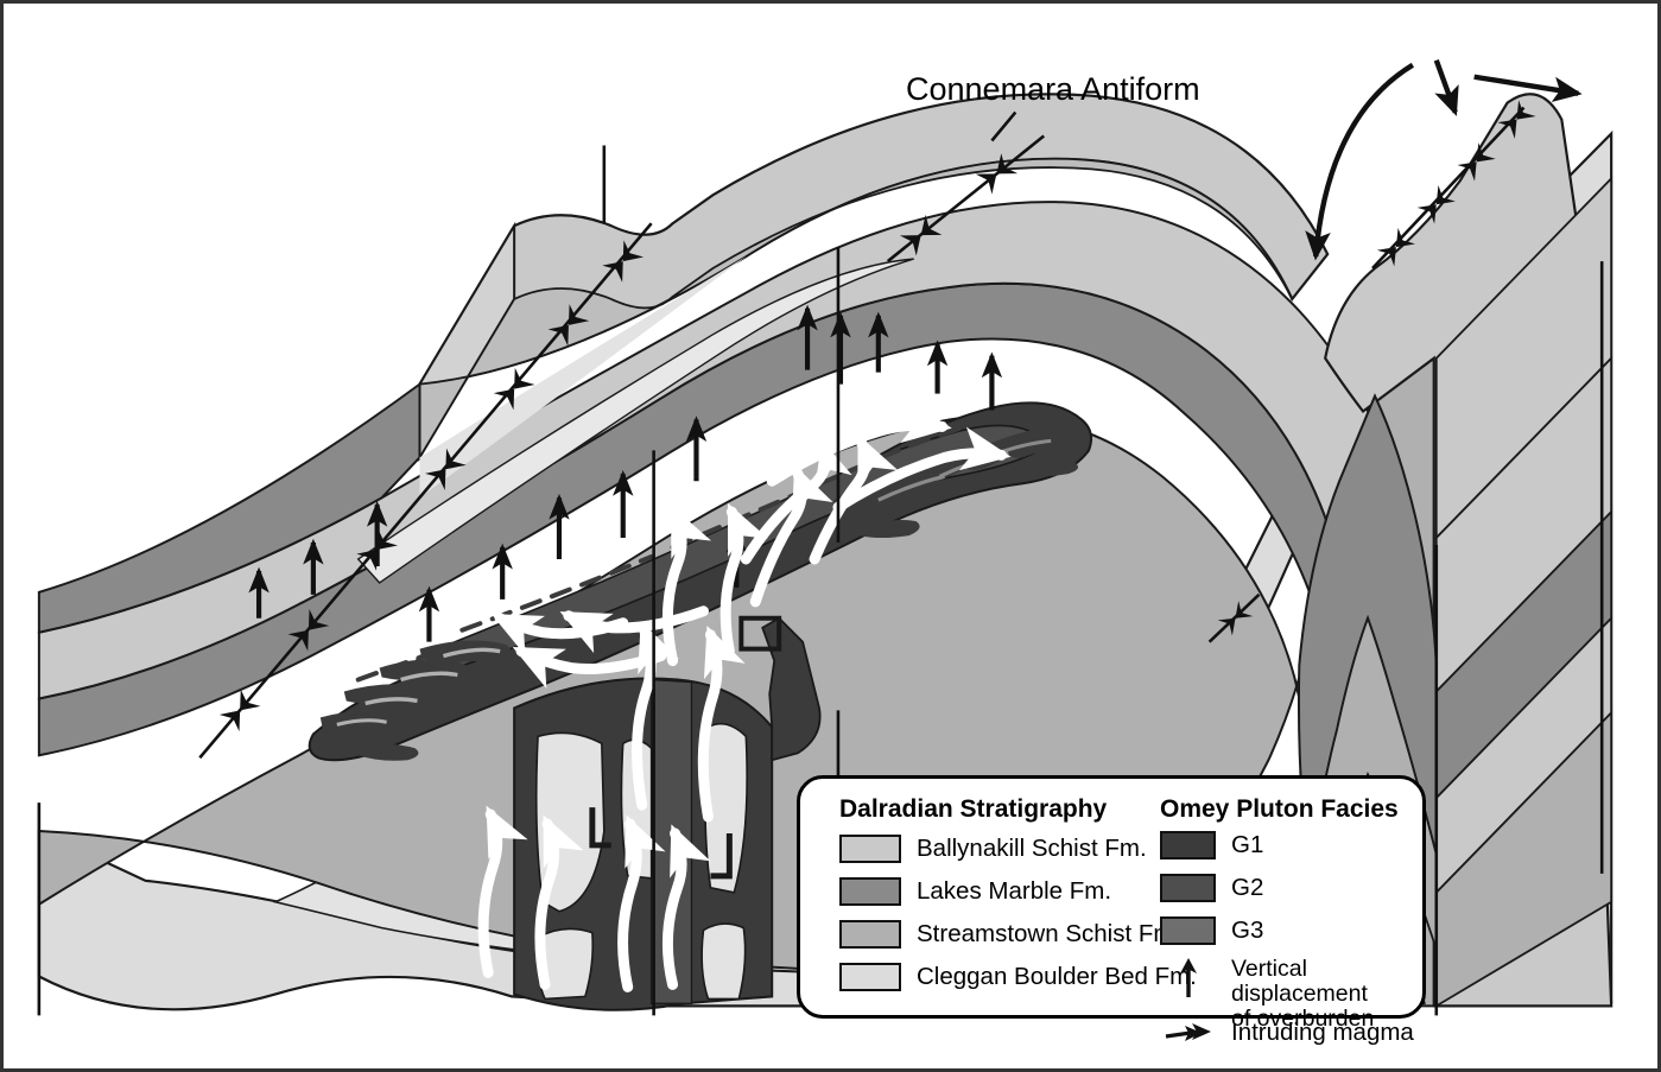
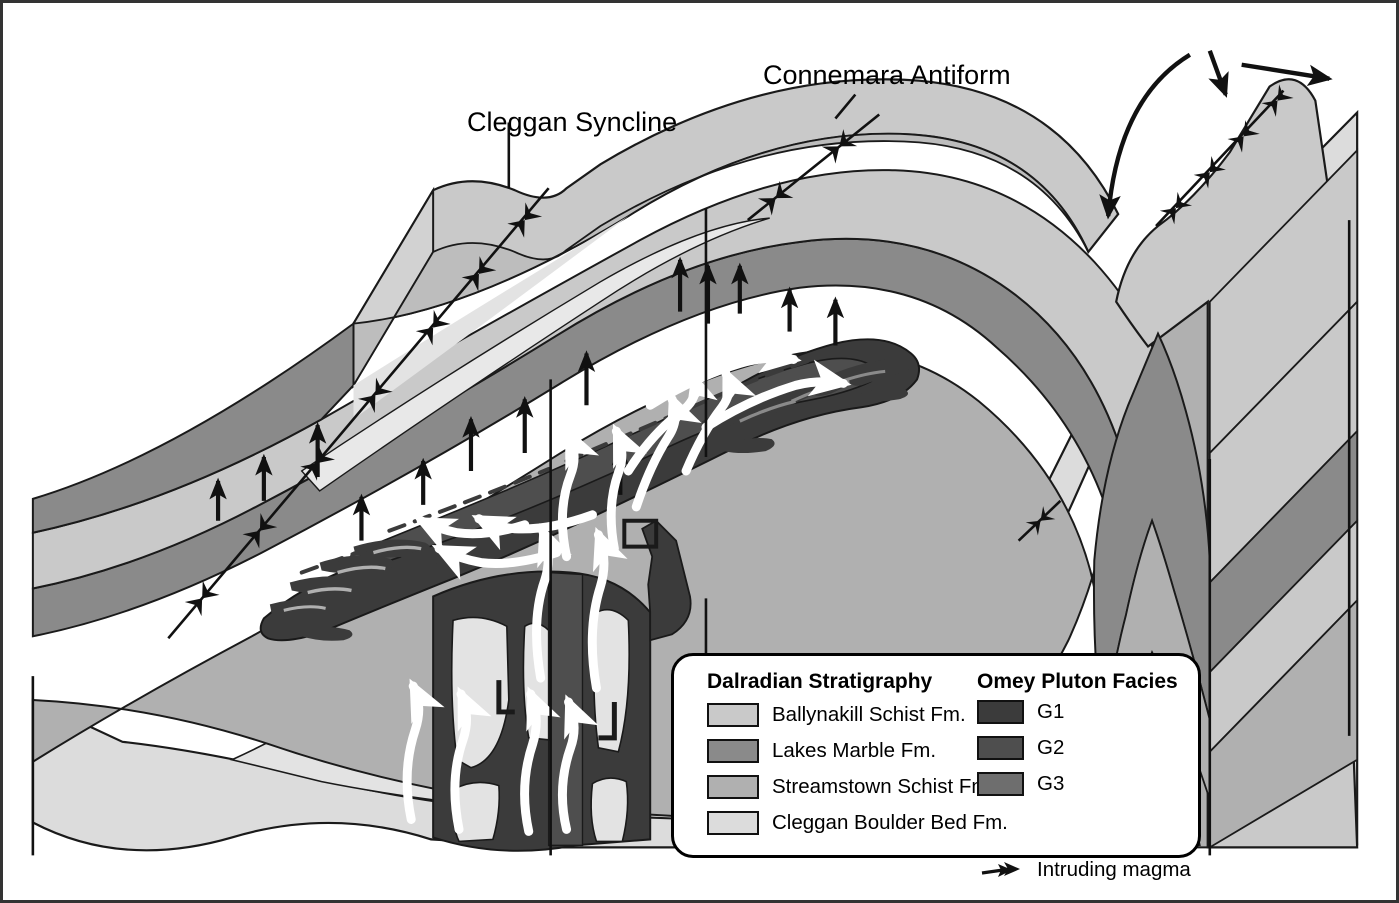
+ Cleggan Syncline
  Connemara Antiform
  Dalradian Stratigraphy
  Omey Pluton Facies
  Ballynakill Schist Fm.
  Lakes Marble Fm.
  Streamstown Schist F
  Cleggan Boulder Bed Fm.
  G1
  G2
  G3
- Vertical displacement
- of overburden
  Intruding magma
